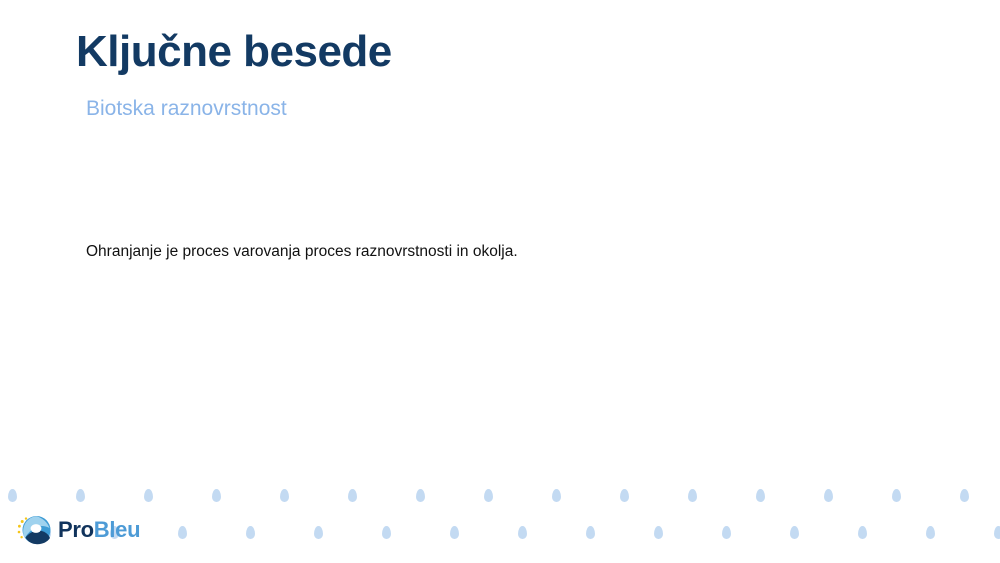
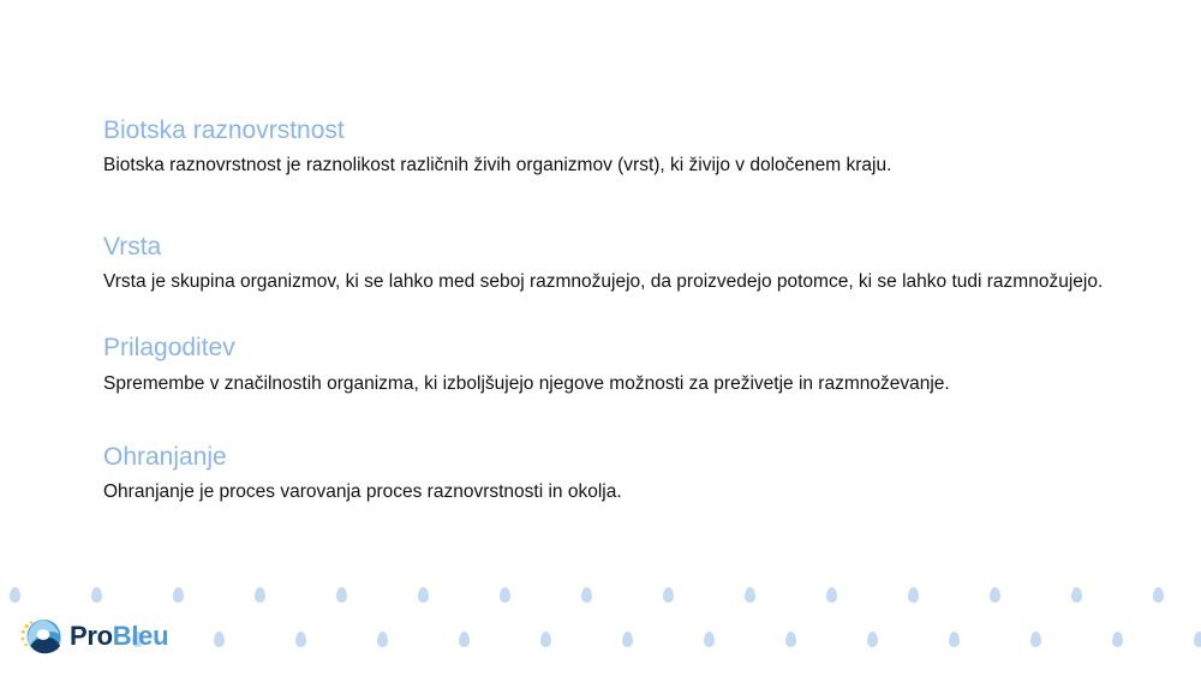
- Ključne besede
  Biotska raznovrstnost
+ Biotska raznovrstnost je raznolikost različnih živih organizmov (vrst), ki živijo v določenem kraju.
+ Vrsta
+ Vrsta je skupina organizmov, ki se lahko med seboj razmnožujejo, da proizvedejo potomce, ki se lahko tudi razmnožujejo.
+ Prilagoditev
+ Spremembe v značilnostih organizma, ki izboljšujejo njegove možnosti za preživetje in razmnoževanje.
+ Ohranjanje
  Ohranjanje je proces varovanja proces raznovrstnosti in okolja.
  ProBleu
